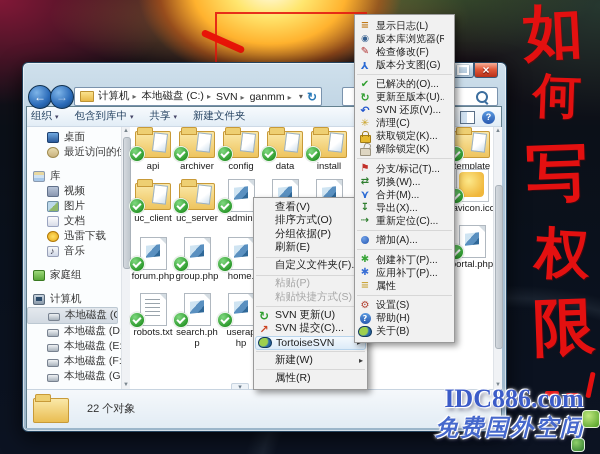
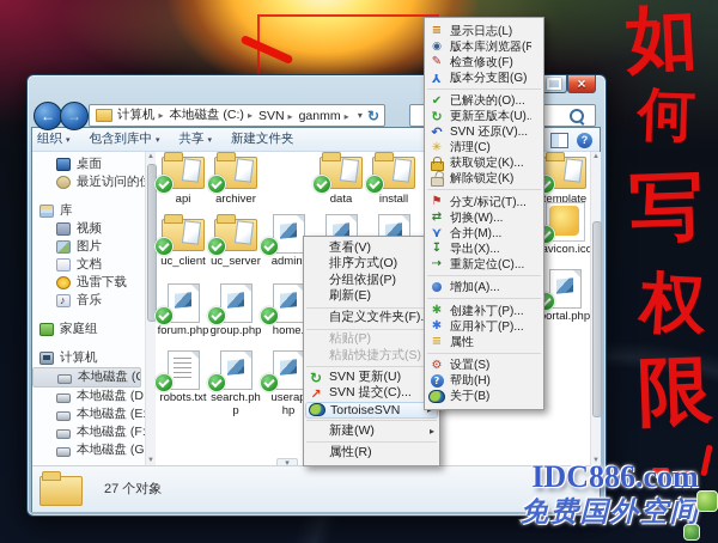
  ←
  →
  计算机
  本地磁盘 (C:)
  SVN
  ganmm
  ▾
  ↻
  组织
  包含到库中
  共享
  新建文件夹
  ?
  桌面
  最近访问的
  库
  视频
  图片
  文档
  迅雷下载
  音乐
  家庭组
  计算机
  本地磁盘 (D
  本地磁盘 (E
  本地磁盘 (F
  本地磁盘 (G
  api
  archiver
- config
  data
  install
  uc_client
  uc_server
  admin
  forum.php
  group.php
  home
  robots.txt
  search.ph
  p
  usera
  hp
  template
  avicon.ic
  ortal.php
- 22 个对象
+ 27 个对象
  查看(V)
  排序方式(O)
  分组依据(P)
  刷新(E)
  自定义文件夹(F).
  粘贴(P)
  粘贴快捷方式(S)
  SVN 更新(U)
  SVN 提交(C)...
  TortoiseSVN
  新建(W)
  属性(R)
  显示日志(L)
  版本库浏览器(R
  检查修改(F)
  版本分支图(G)
  已解决的(O)...
  更新至版本(U).
  SVN 还原(V)...
  清理(C)
  获取锁定(K)...
  解除锁定(K)
  分支/标记(T)...
  切换(W)...
  合并(M)...
  导出(X)...
  重新定位(C)...
  增加(A)...
  创建补丁(P)...
  应用补丁(P)...
  属性
  设置(S)
  帮助(H)
  关于(B)
  IDC886.com
  免费国外空间
